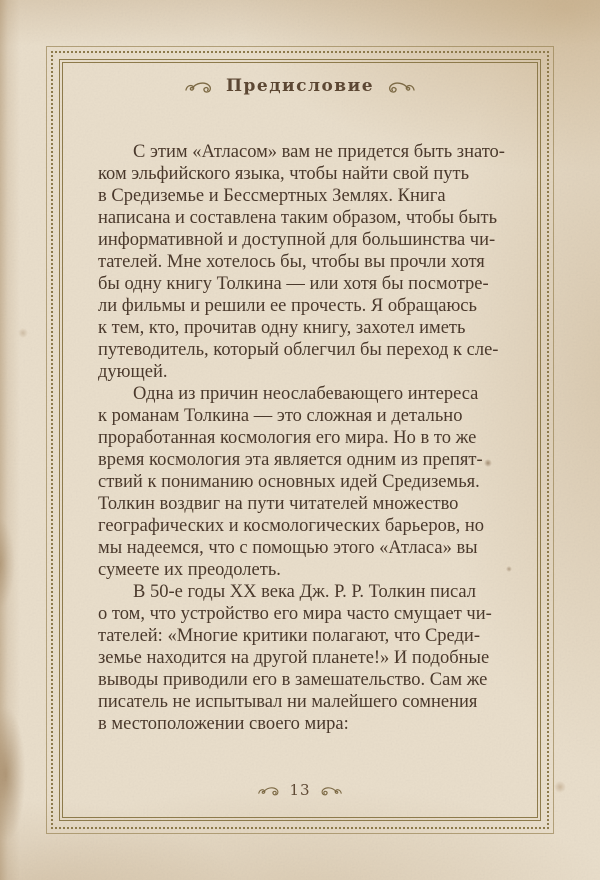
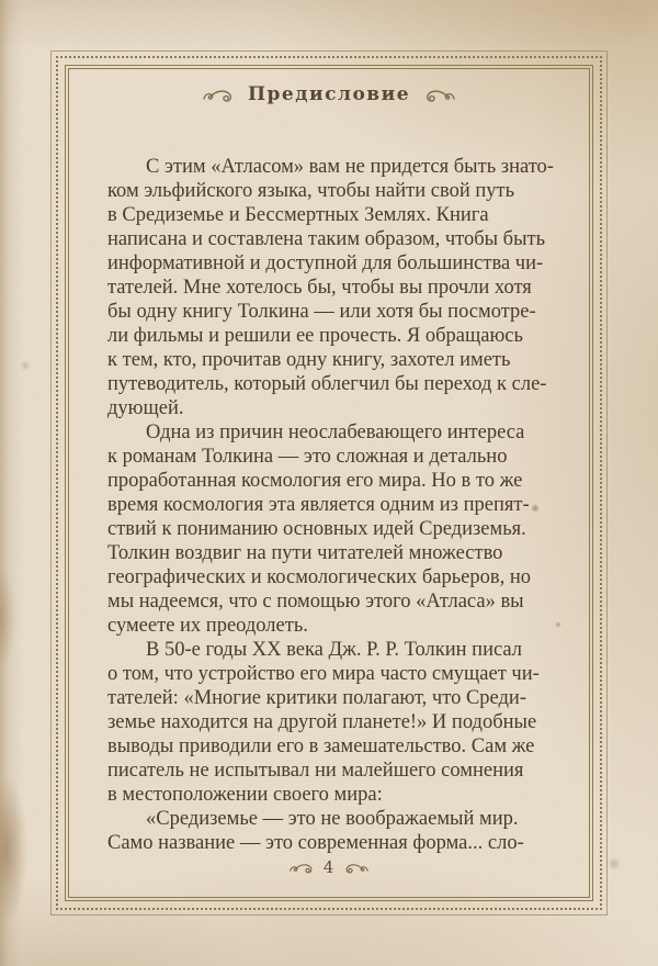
  Предисловие
  С этим «Атласом» вам не придется быть знато-
  ком эльфийского языка, чтобы найти свой путь
  в Средиземье и Бессмертных Землях. Книга
  написана и составлена таким образом, чтобы быть
  информативной и доступной для большинства чи-
  тателей. Мне хотелось бы, чтобы вы прочли хотя
  бы одну книгу Толкина — или хотя бы посмотре-
  ли фильмы и решили ее прочесть. Я обращаюсь
  к тем, кто, прочитав одну книгу, захотел иметь
  путеводитель, который облегчил бы переход к сле-
  дующей.
  Одна из причин неослабевающего интереса
  к романам Толкина — это сложная и детально
  проработанная космология его мира. Но в то же
  время космология эта является одним из препят-
  ствий к пониманию основных идей Средиземья.
  Толкин воздвиг на пути читателей множество
  географических и космологических барьеров, но
  мы надеемся, что с помощью этого «Атласа» вы
  сумеете их преодолеть.
  В 50-е годы XX века Дж. Р. Р. Толкин писал
  о том, что устройство его мира часто смущает чи-
  тателей: «Многие критики полагают, что Среди-
  земье находится на другой планете!» И подобные
  выводы приводили его в замешательство. Сам же
  писатель не испытывал ни малейшего сомнения
  в местоположении своего мира:
+ «Средиземье — это не воображаемый мир.
+ Само название — это современная форма... сло-
- 13
+ 4
